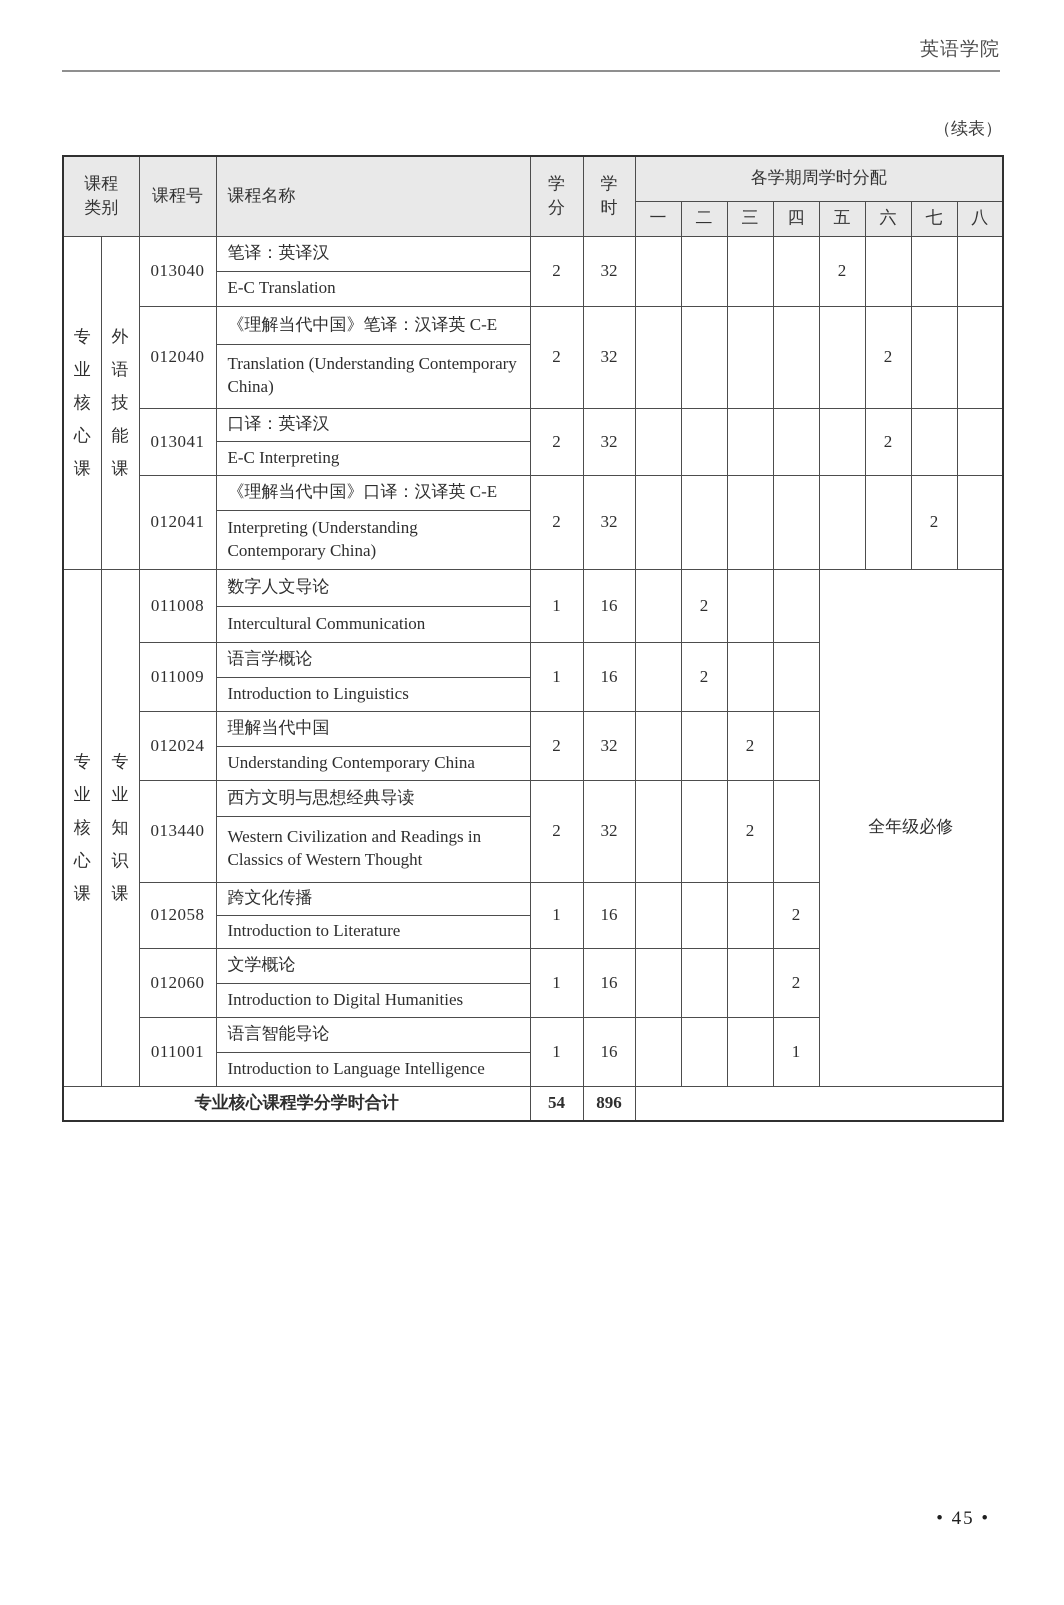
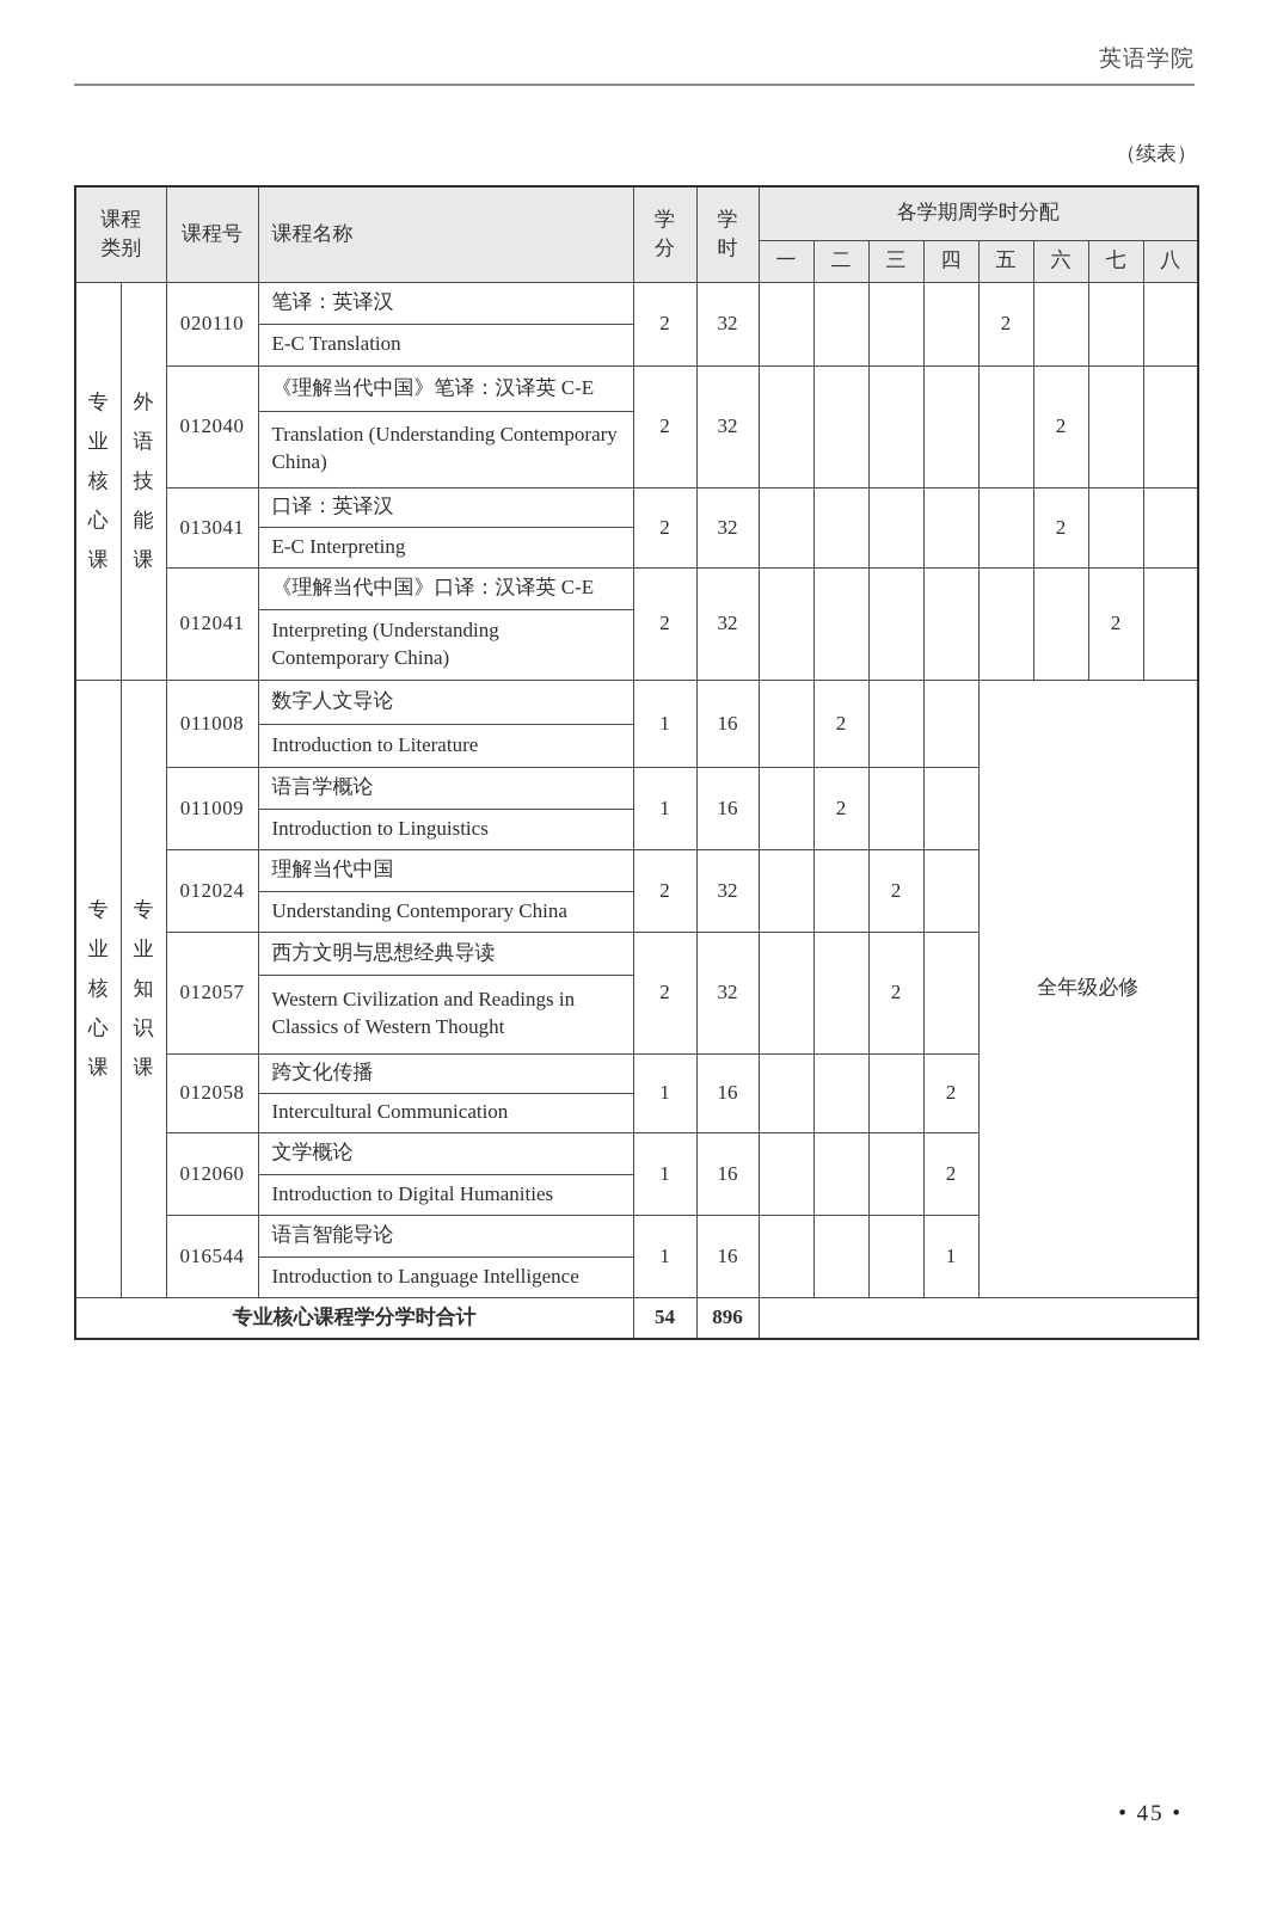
  英语学院
  （续表）
  课程 类别	课程号	课程名称	学 分	学 时	各学期周学时分配
  一	二	三	四	五	六	七	八
- 专业核心课	外语技能课	013040	笔译：英译汉	2	32					2
+ 专业核心课	外语技能课	020110	笔译：英译汉	2	32					2
  E-C Translation
  012040	《理解当代中国》笔译：汉译英 C-E	2	32						2
  Translation (Understanding Contemporary China)
  013041	口译：英译汉	2	32						2
  E-C Interpreting
  012041	《理解当代中国》口译：汉译英 C-E	2	32							2
  Interpreting (Understanding Contemporary China)
  专业核心课	专业知识课	011008	数字人文导论	1	16		2			全年级必修
- Intercultural Communication
+ Introduction to Literature
  011009	语言学概论	1	16		2
  Introduction to Linguistics
  012024	理解当代中国	2	32			2
  Understanding Contemporary China
- 013440	西方文明与思想经典导读	2	32			2
+ 012057	西方文明与思想经典导读	2	32			2
  Western Civilization and Readings in Classics of Western Thought
  012058	跨文化传播	1	16				2
- Introduction to Literature
+ Intercultural Communication
  012060	文学概论	1	16				2
  Introduction to Digital Humanities
- 011001	语言智能导论	1	16				1
+ 016544	语言智能导论	1	16				1
  Introduction to Language Intelligence
  专业核心课程学分学时合计	54	896
  • 45 •
